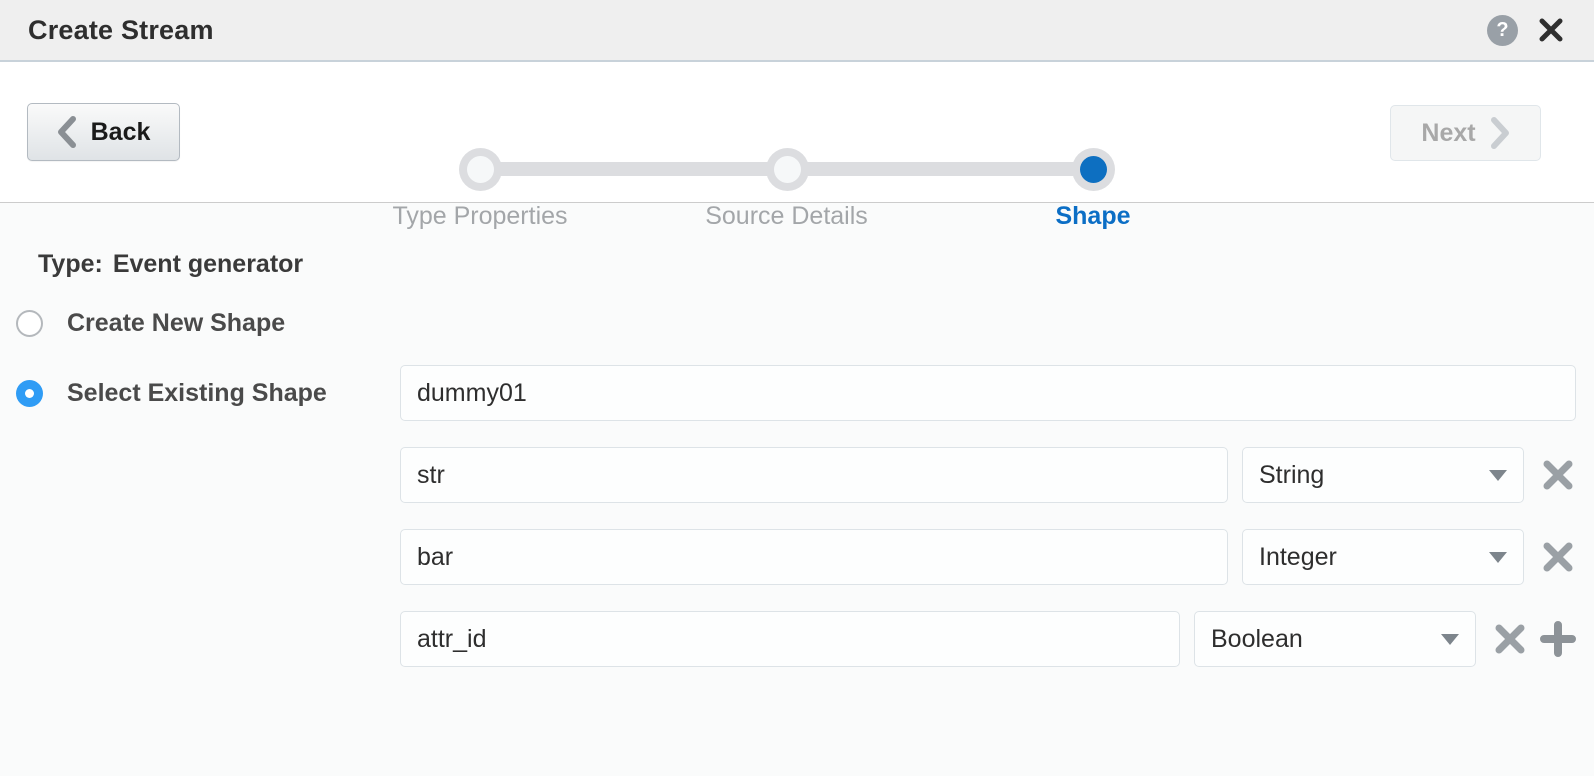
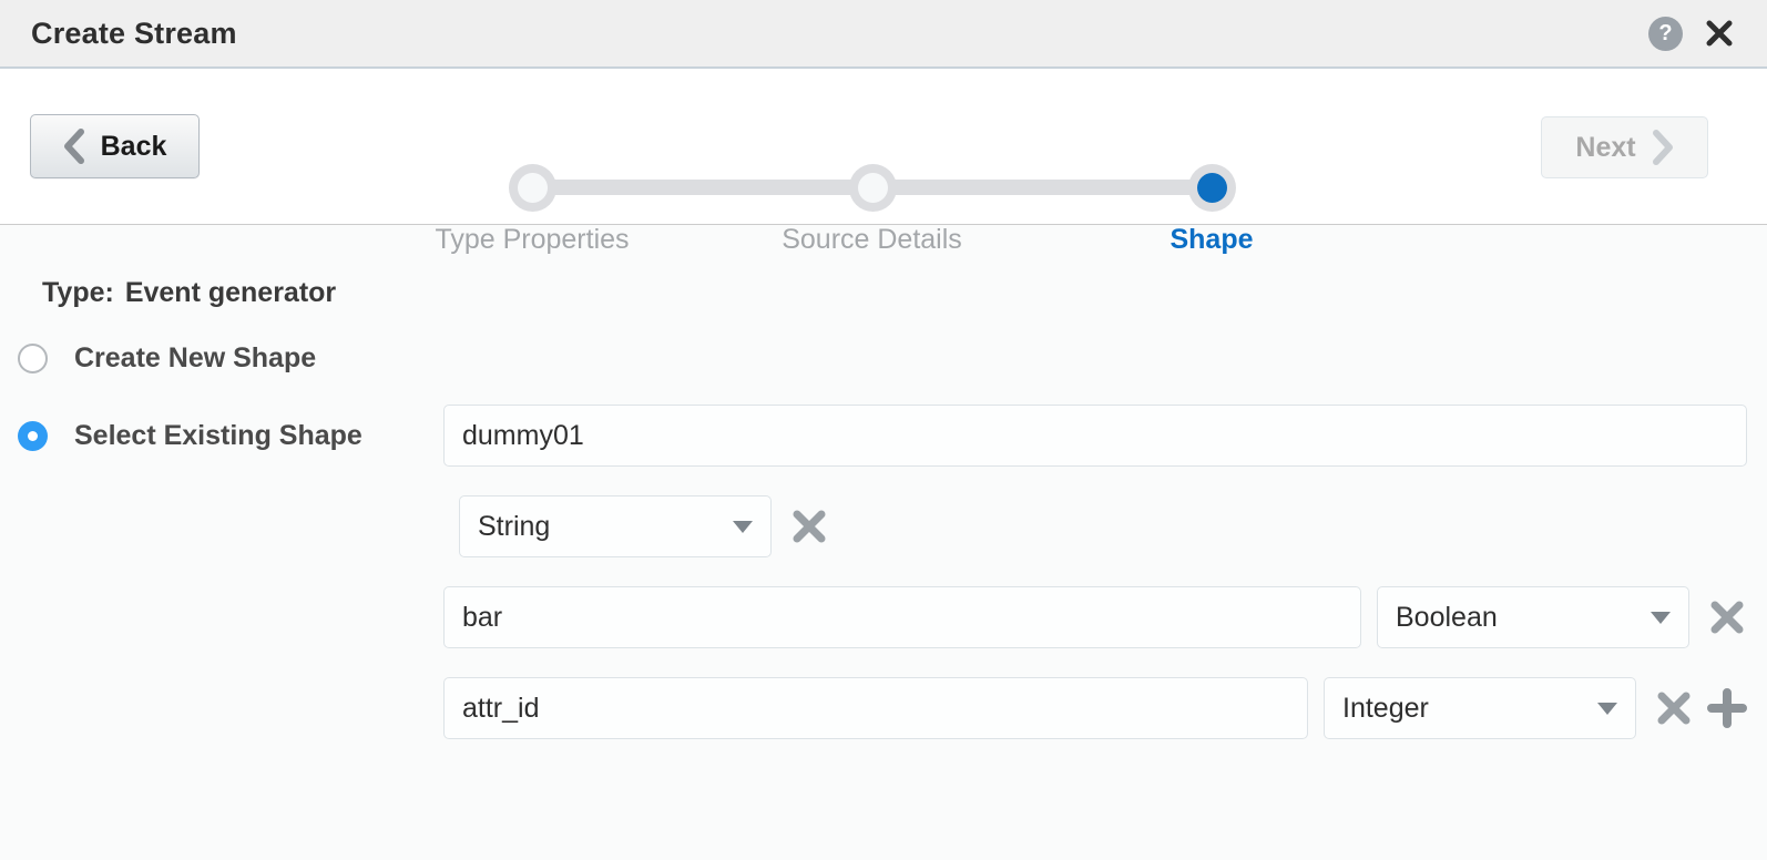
  Create Stream
  ?
  Back
  Type Properties
  Source Details
  Shape
  Next
  Type: Event generator
  Create New Shape
  Select Existing Shape
  dummy01
- str
  String
  bar
- Integer
+ Boolean
  attr_id
- Boolean
+ Integer
